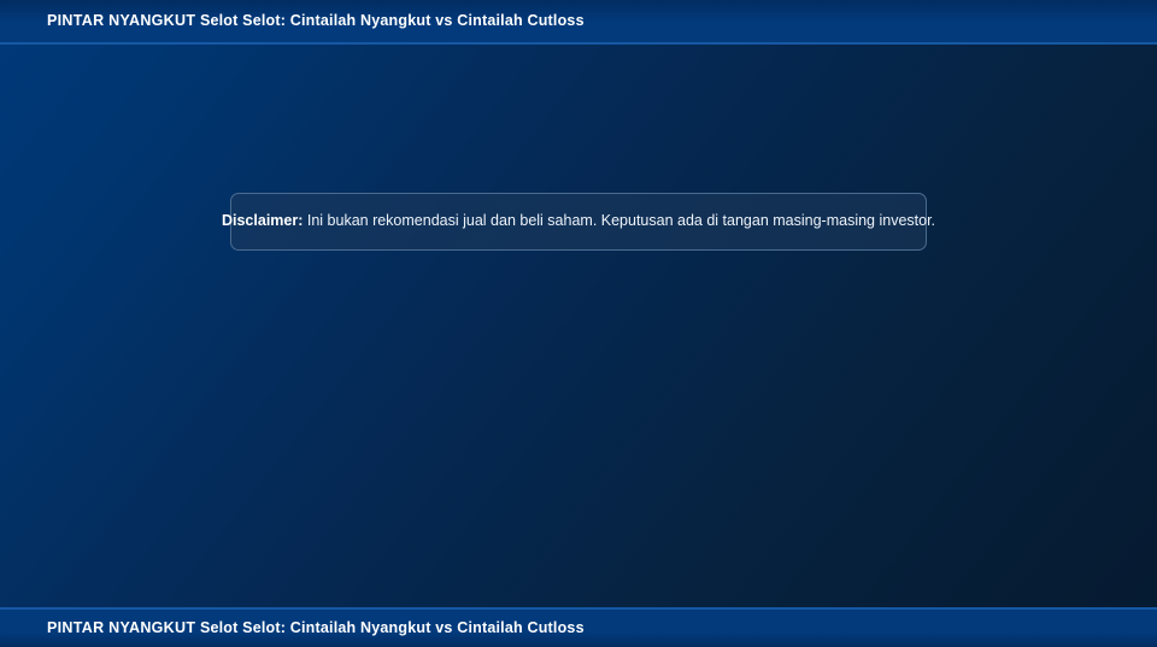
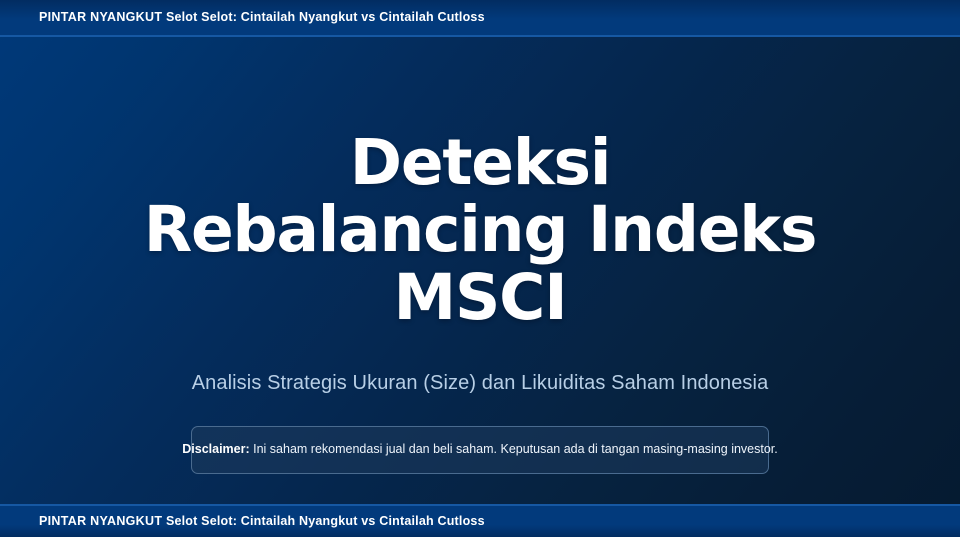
  PINTAR NYANGKUT Selot Selot: Cintailah Nyangkut vs Cintailah Cutloss
+ Deteksi Rebalancing Indeks MSCI
+ Analisis Strategis Ukuran (Size) dan Likuiditas Saham Indonesia
- Disclaimer: Ini bukan rekomendasi jual dan beli saham. Keputusan ada di tangan masing-masing investor.
+ Disclaimer: Ini saham rekomendasi jual dan beli saham. Keputusan ada di tangan masing-masing investor.
  PINTAR NYANGKUT Selot Selot: Cintailah Nyangkut vs Cintailah Cutloss
